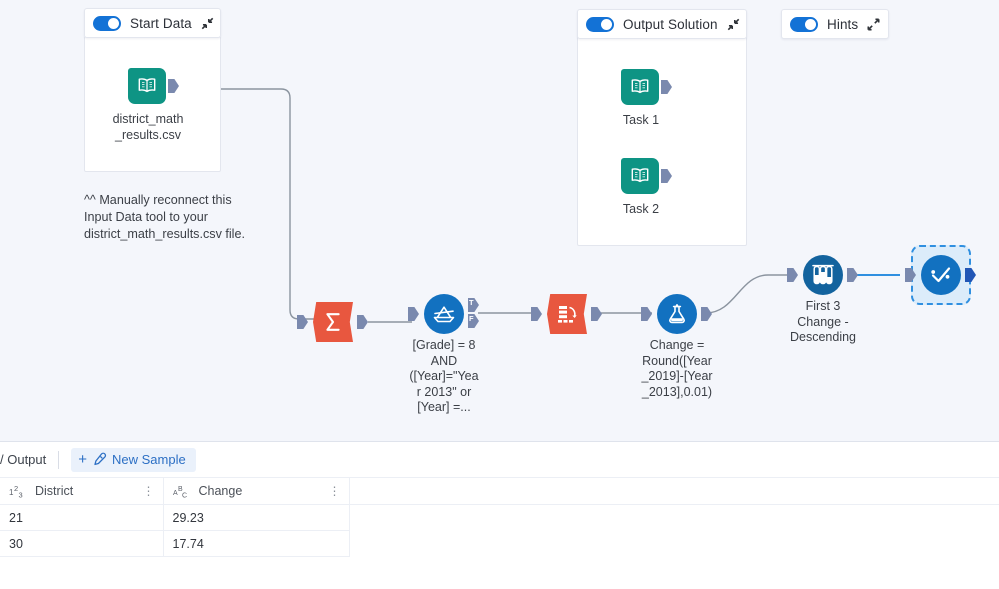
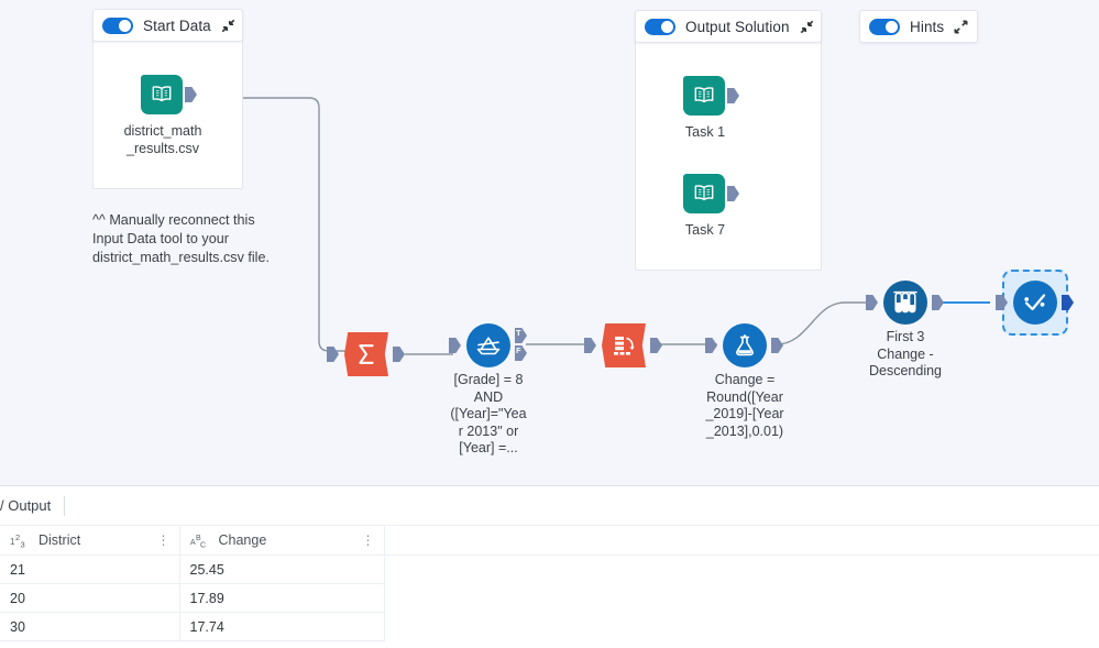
  Start Data
  district_math
  _results.csv
  ^^ Manually reconnect this
  Input Data tool to your
  district_math_results.csv file.
  Output Solution
  Task 1
- Task 2
+ Task 7
  Hints
  T
  F
  [Grade] = 8
  AND
  ([Year]="Yea
  r 2013" or
  [Year] =...
  Change =
  Round([Year
  _2019]-[Year
  _2013],0.01)
  First 3
  Change -
  Descending
  / Output
- +
- New Sample
  1 2 3 District ⋮	Change ⋮
- 21	29.23
+ 21	25.45
+ 20	17.89
  30	17.74
